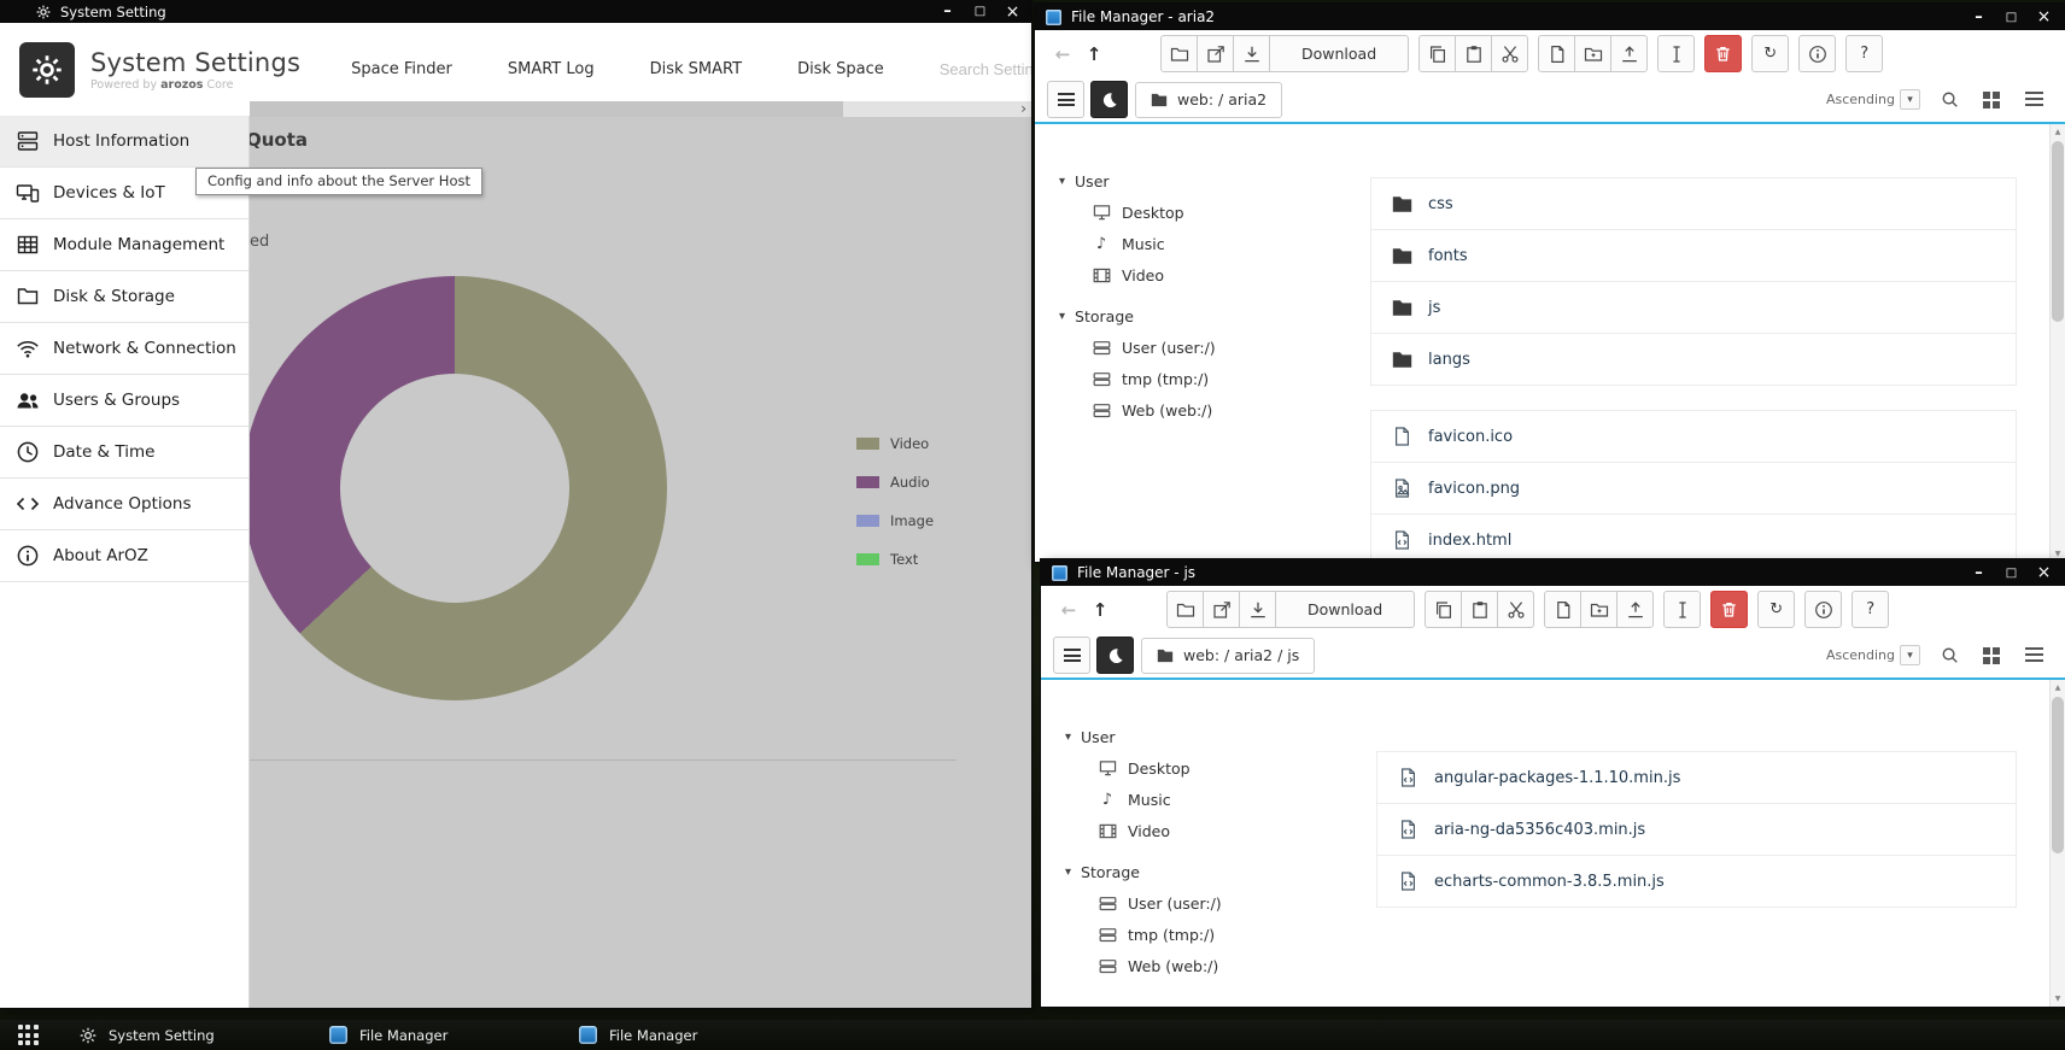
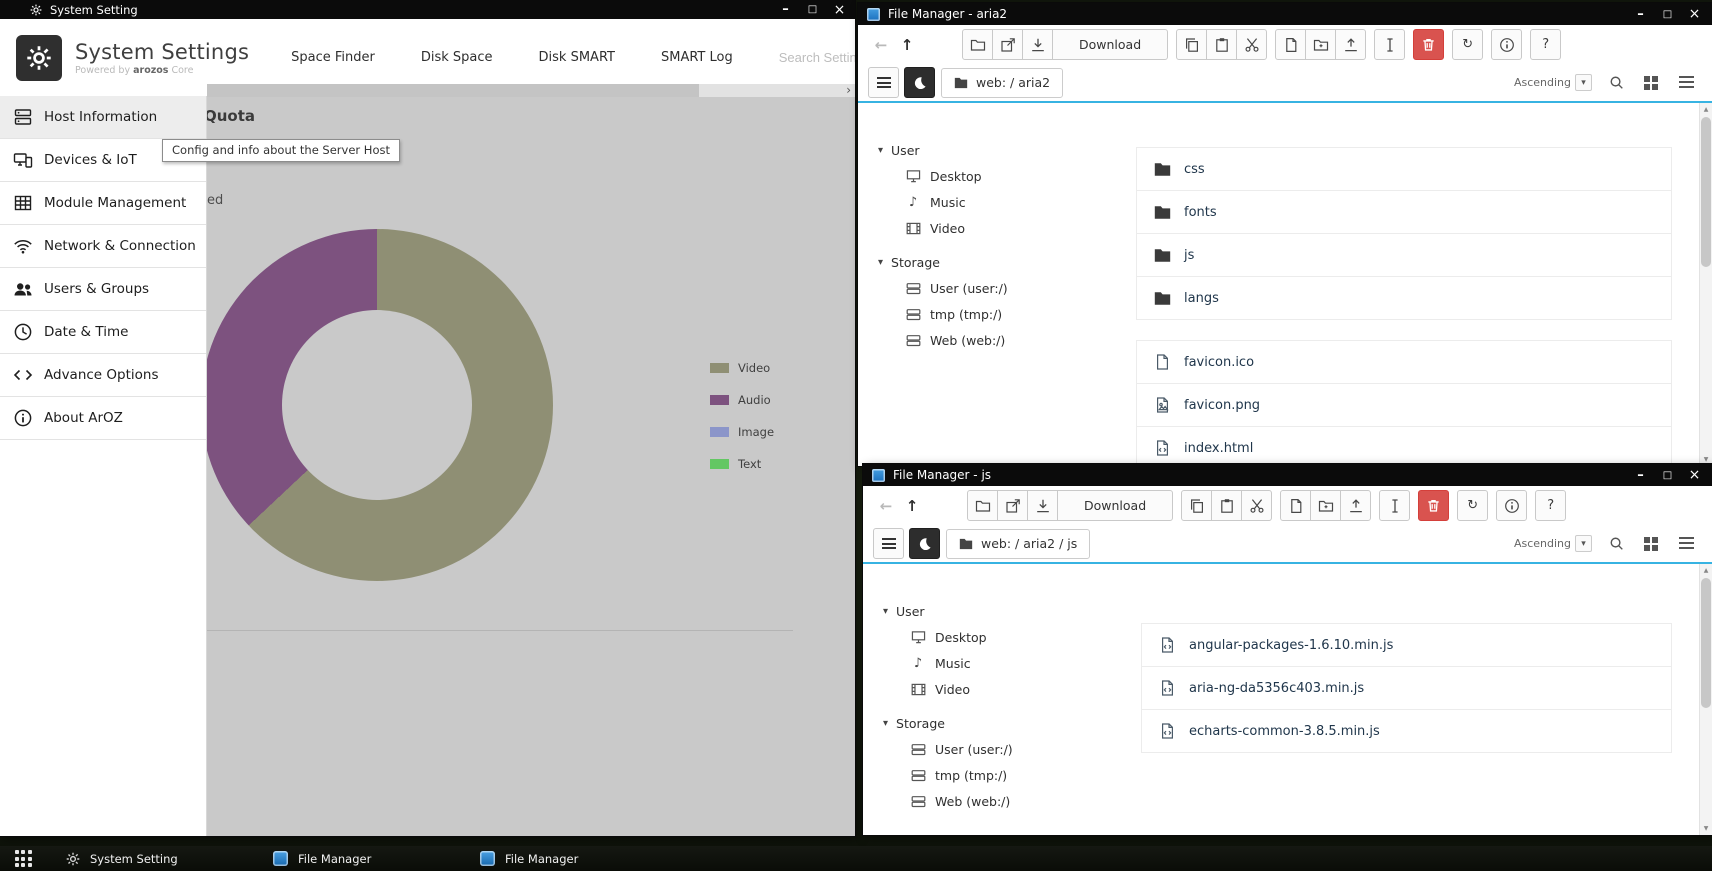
  System Setting
  –
  □
  ×
  System Settings
  Powered by arozos Core
  Space Finder
- SMART Log
+ Disk Space
  Disk SMART
- Disk Space
+ SMART Log
  Search Settin
  ›
  Host Information
  Devices & IoT
  Module Management
- Disk & Storage
  Network & Connection
  Users & Groups
  Date & Time
  Advance Options
  About ArOZ
  Quota
  ed
  Video
  Audio
  Image
  Text
  Config and info about the Server Host
  File Manager - aria2
  –
  □
  ×
  ←
  ↑
  Download
  ↻
  ?
  web: / aria2
  Ascending
  ▾
  ▾
  User
  Desktop
  ♪
  Music
  Video
  ▾
  Storage
  User (user:/)
  tmp (tmp:/)
  Web (web:/)
  css
  fonts
  js
  langs
  favicon.ico
  favicon.png
  index.html
  File Manager - js
  –
  □
  ×
  ←
  ↑
  Download
  ↻
  ?
  web: / aria2 / js
  Ascending
  ▾
  ▾
  User
  Desktop
  ♪
  Music
  Video
  ▾
  Storage
  User (user:/)
  tmp (tmp:/)
  Web (web:/)
- angular-packages-1.1.10.min.js
+ angular-packages-1.6.10.min.js
  aria-ng-da5356c403.min.js
  echarts-common-3.8.5.min.js
  System Setting
  File Manager
  File Manager
